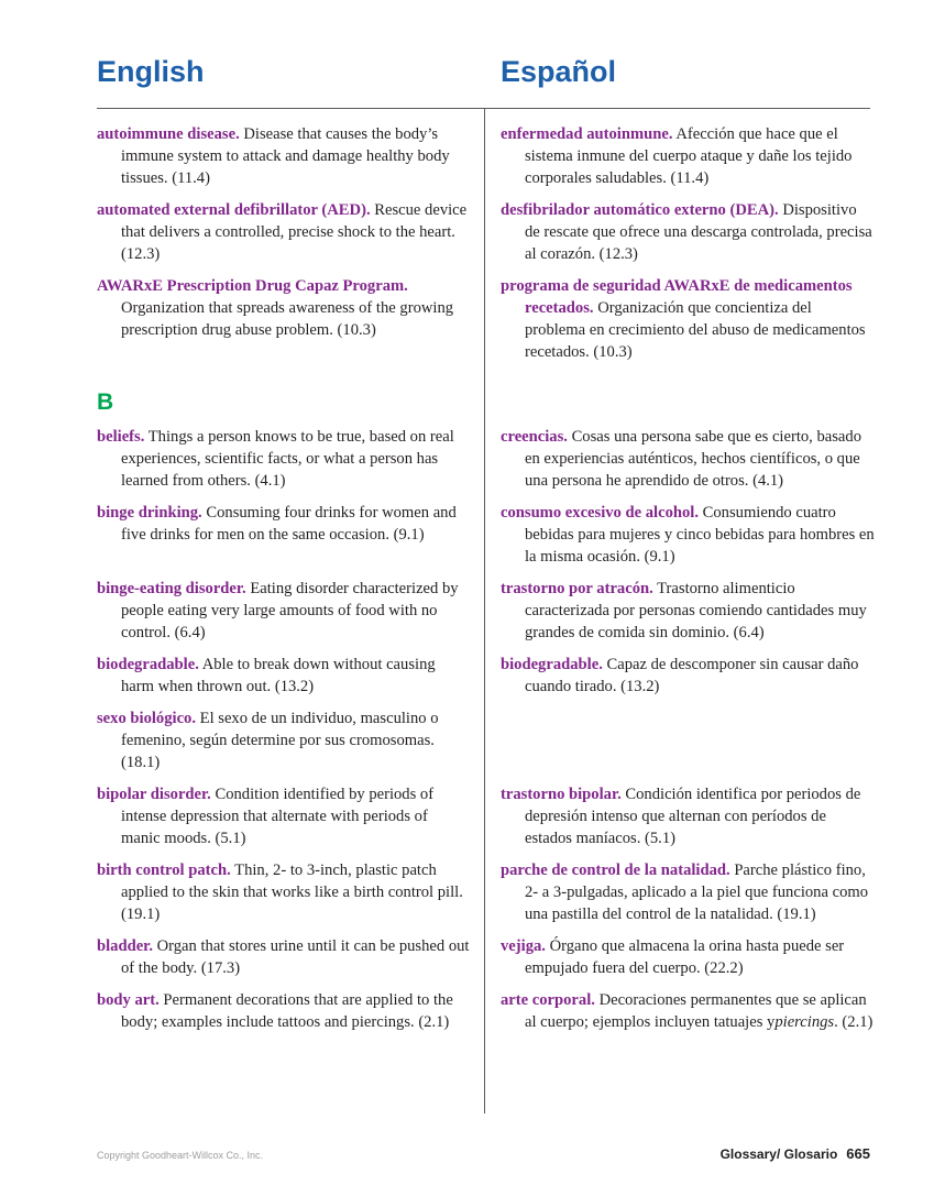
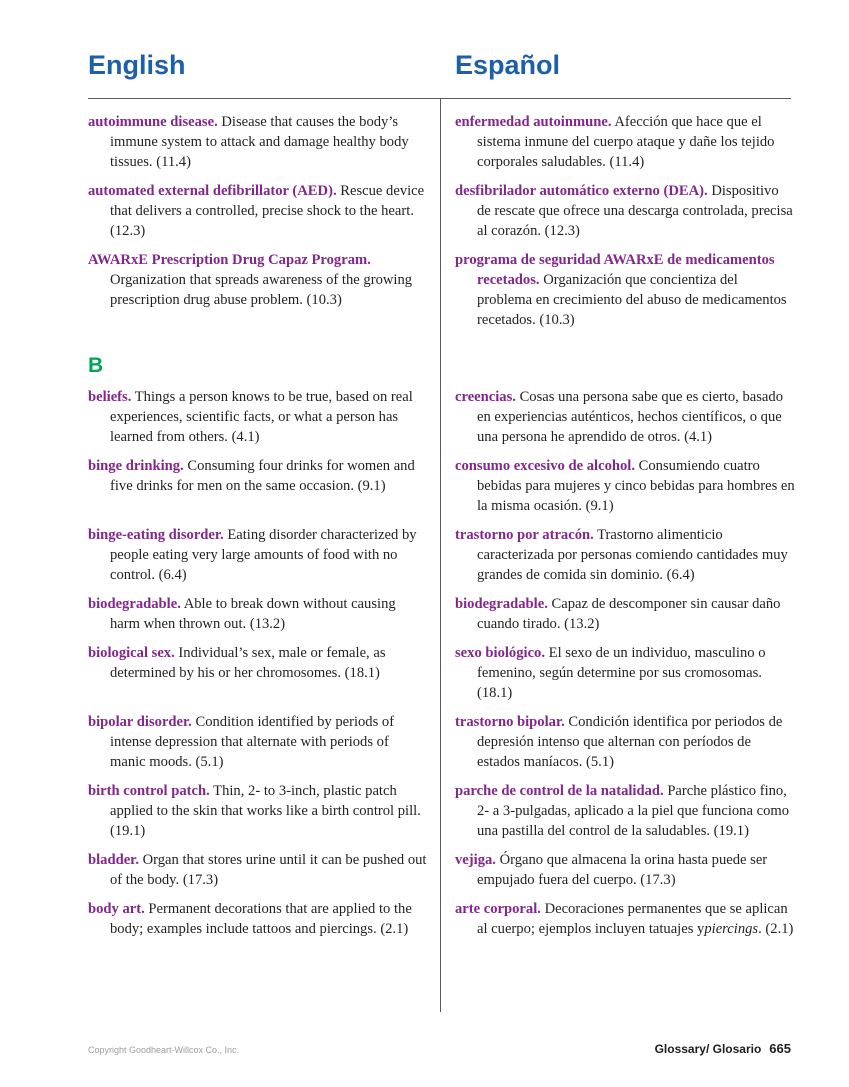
  English
  Español
  autoimmune disease. Disease that causes the body’s immune system to attack and damage healthy body tissues. (11.4)
  enfermedad autoinmune. Afección que hace que el sistema inmune del cuerpo ataque y dañe los tejido corporales saludables. (11.4)
  automated external defibrillator (AED). Rescue device that delivers a controlled, precise shock to the heart. (12.3)
  desfibrilador automático externo (DEA). Dispositivo de rescate que ofrece una descarga controlada, precisa al corazón. (12.3)
  AWARxE Prescription Drug Capaz Program. Organization that spreads awareness of the growing prescription drug abuse problem. (10.3)
  programa de seguridad AWARxE de medicamentos recetados. Organización que concientiza del problema en crecimiento del abuso de medicamentos recetados. (10.3)
  B
  beliefs. Things a person knows to be true, based on real experiences, scientific facts, or what a person has learned from others. (4.1)
  creencias. Cosas una persona sabe que es cierto, basado en experiencias auténticos, hechos científicos, o que una persona he aprendido de otros. (4.1)
  binge drinking. Consuming four drinks for women and five drinks for men on the same occasion. (9.1)
  consumo excesivo de alcohol. Consumiendo cuatro bebidas para mujeres y cinco bebidas para hombres en la misma ocasión. (9.1)
  binge-eating disorder. Eating disorder characterized by people eating very large amounts of food with no control. (6.4)
  trastorno por atracón. Trastorno alimenticio caracterizada por personas comiendo cantidades muy grandes de comida sin dominio. (6.4)
  biodegradable. Able to break down without causing harm when thrown out. (13.2)
  biodegradable. Capaz de descomponer sin causar daño cuando tirado. (13.2)
+ biological sex. Individual’s sex, male or female, as determined by his or her chromosomes. (18.1)
  sexo biológico. El sexo de un individuo, masculino o femenino, según determine por sus cromosomas. (18.1)
  bipolar disorder. Condition identified by periods of intense depression that alternate with periods of manic moods. (5.1)
  trastorno bipolar. Condición identifica por periodos de depresión intenso que alternan con períodos de estados maníacos. (5.1)
  birth control patch. Thin, 2- to 3-inch, plastic patch applied to the skin that works like a birth control pill. (19.1)
- parche de control de la natalidad. Parche plástico fino, 2- a 3-pulgadas, aplicado a la piel que funciona como una pastilla del control de la natalidad. (19.1)
+ parche de control de la natalidad. Parche plástico fino, 2- a 3-pulgadas, aplicado a la piel que funciona como una pastilla del control de la saludables. (19.1)
  bladder. Organ that stores urine until it can be pushed out of the body. (17.3)
- vejiga. Órgano que almacena la orina hasta puede ser empujado fuera del cuerpo. (22.2)
+ vejiga. Órgano que almacena la orina hasta puede ser empujado fuera del cuerpo. (17.3)
  body art. Permanent decorations that are applied to the body; examples include tattoos and piercings. (2.1)
  arte corporal. Decoraciones permanentes que se aplican al cuerpo; ejemplos incluyen tatuajes ypiercings. (2.1)
  Copyright Goodheart-Willcox Co., Inc.
  Glossary/ Glosario 665
